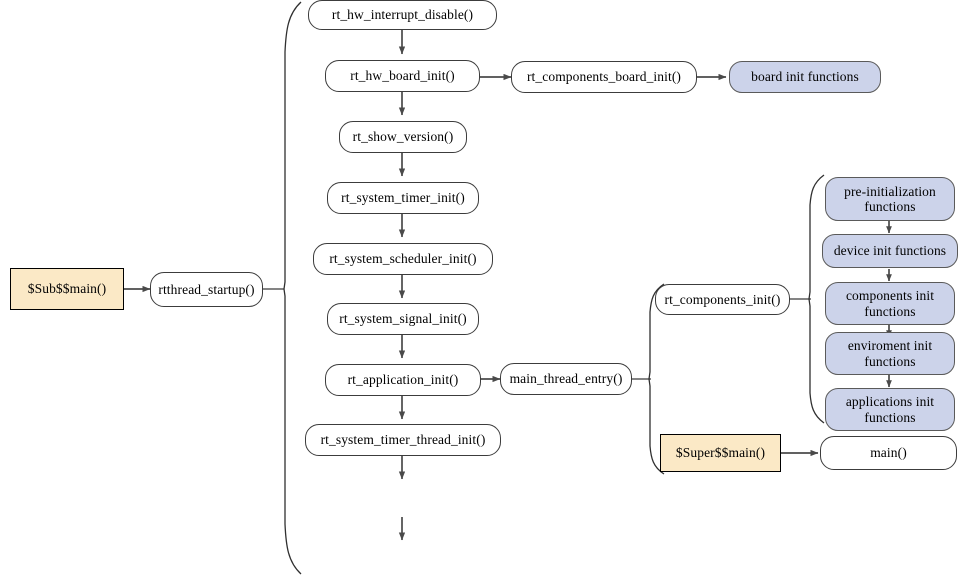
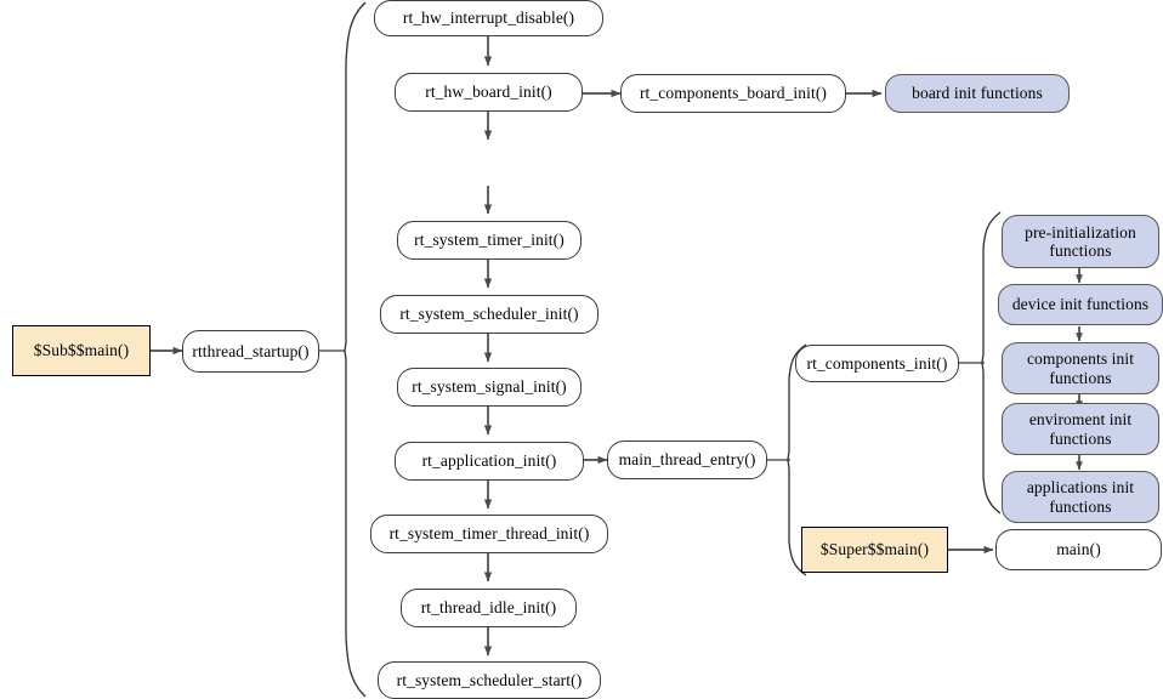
  $Sub$$main()
  rtthread_startup()
  rt_hw_interrupt_disable()
  rt_hw_board_init()
- rt_show_version()
  rt_system_timer_init()
  rt_system_scheduler_init()
  rt_system_signal_init()
  rt_application_init()
  rt_system_timer_thread_init()
+ rt_thread_idle_init()
+ rt_system_scheduler_start()
  rt_components_board_init()
  board init functions
  main_thread_entry()
  rt_components_init()
  pre-initialization
  functions
  device init functions
  components init
  functions
  enviroment init
  functions
  applications init
  functions
  $Super$$main()
  main()
